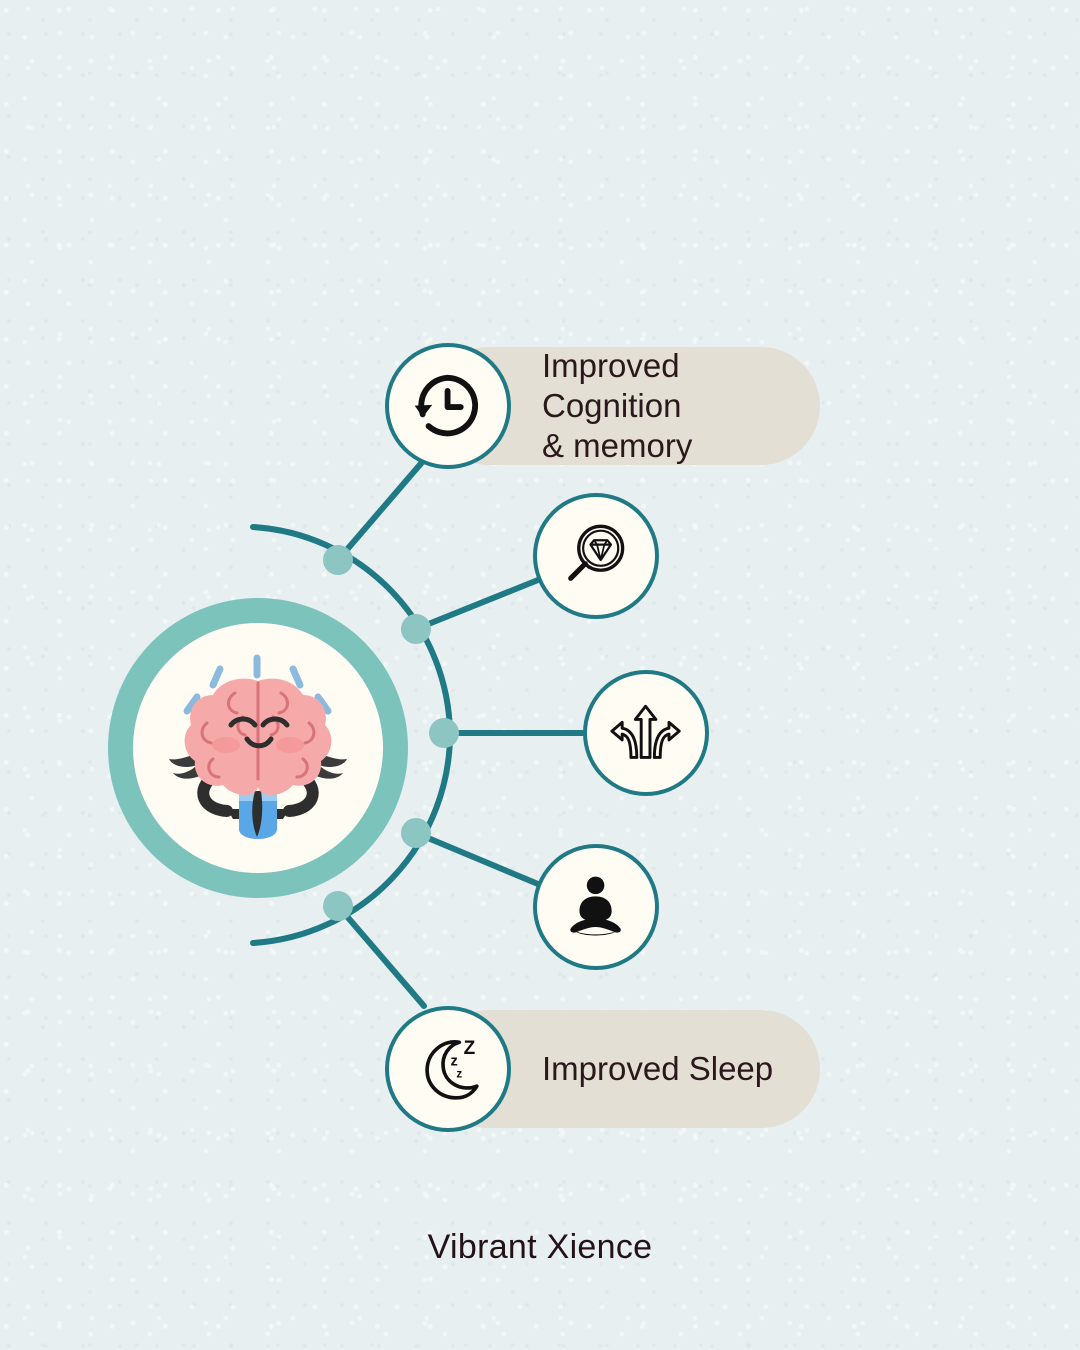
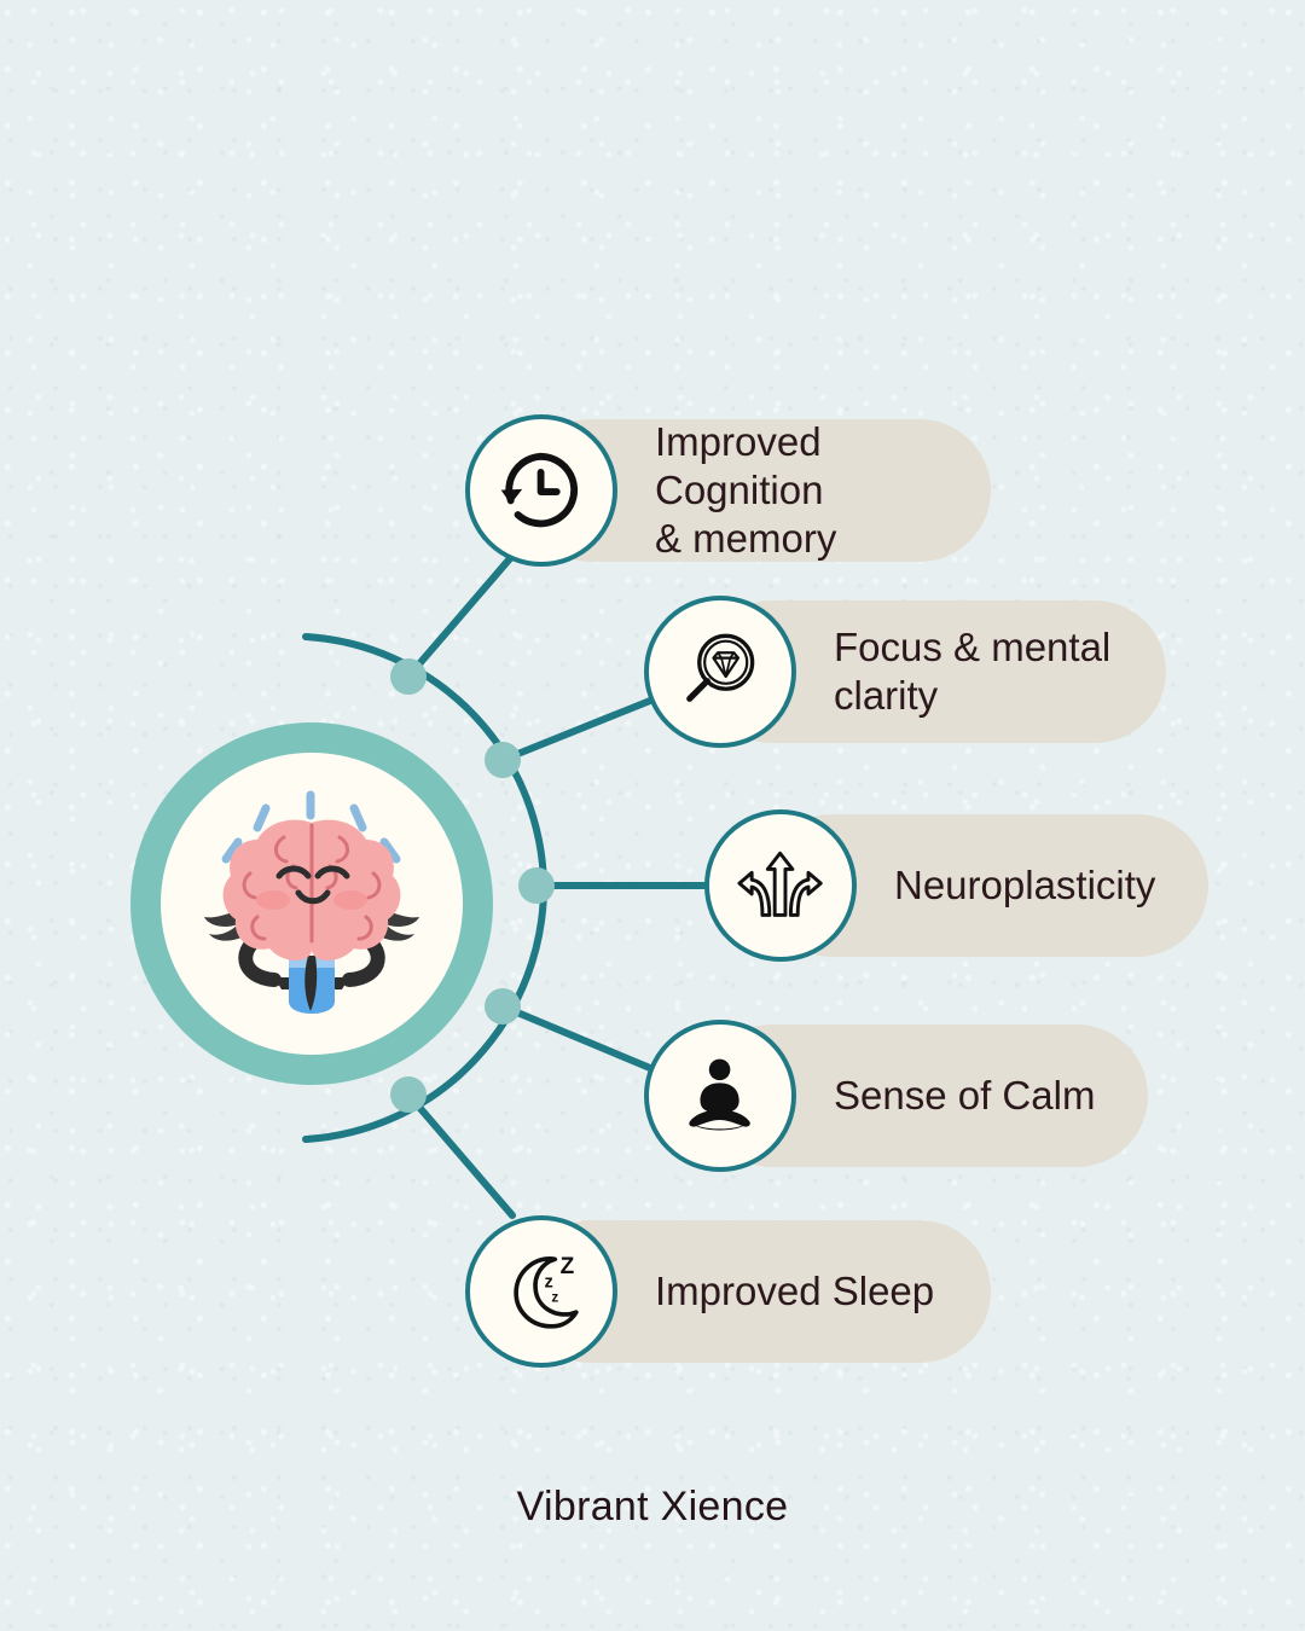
  Improved Cognition
  & memory
+ Focus & mental
+ clarity
+ Neuroplasticity
+ Sense of Calm
  Improved Sleep
  Z
  z
  z
  Vibrant Xience
